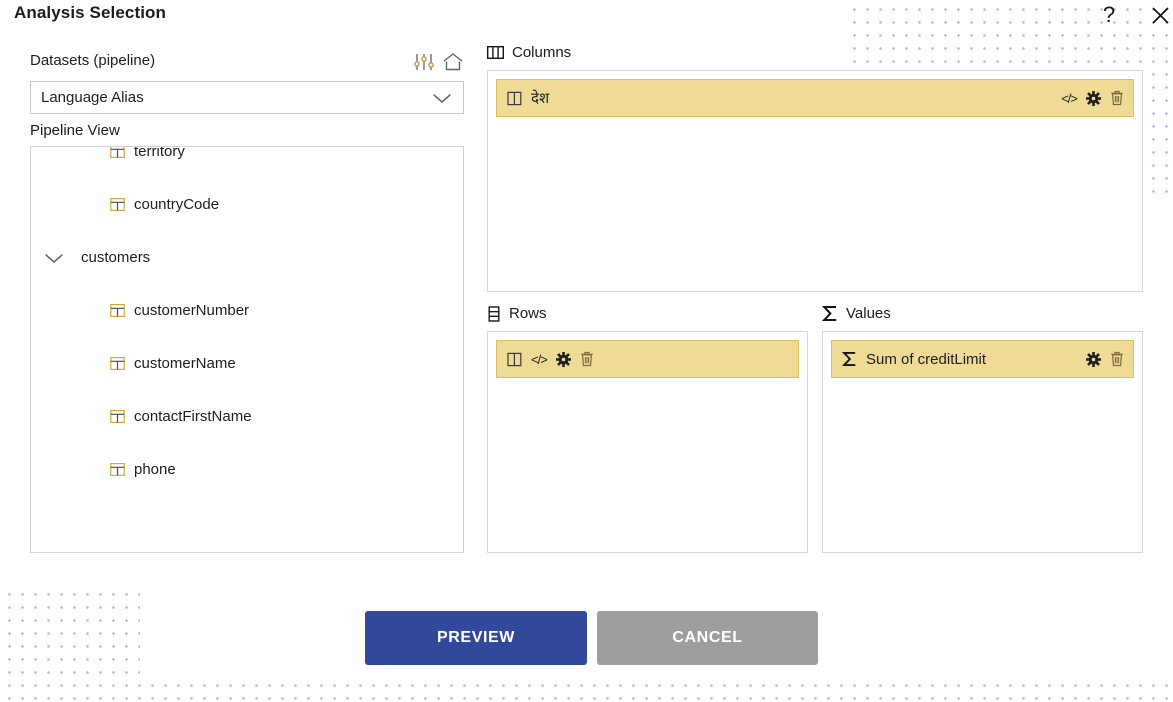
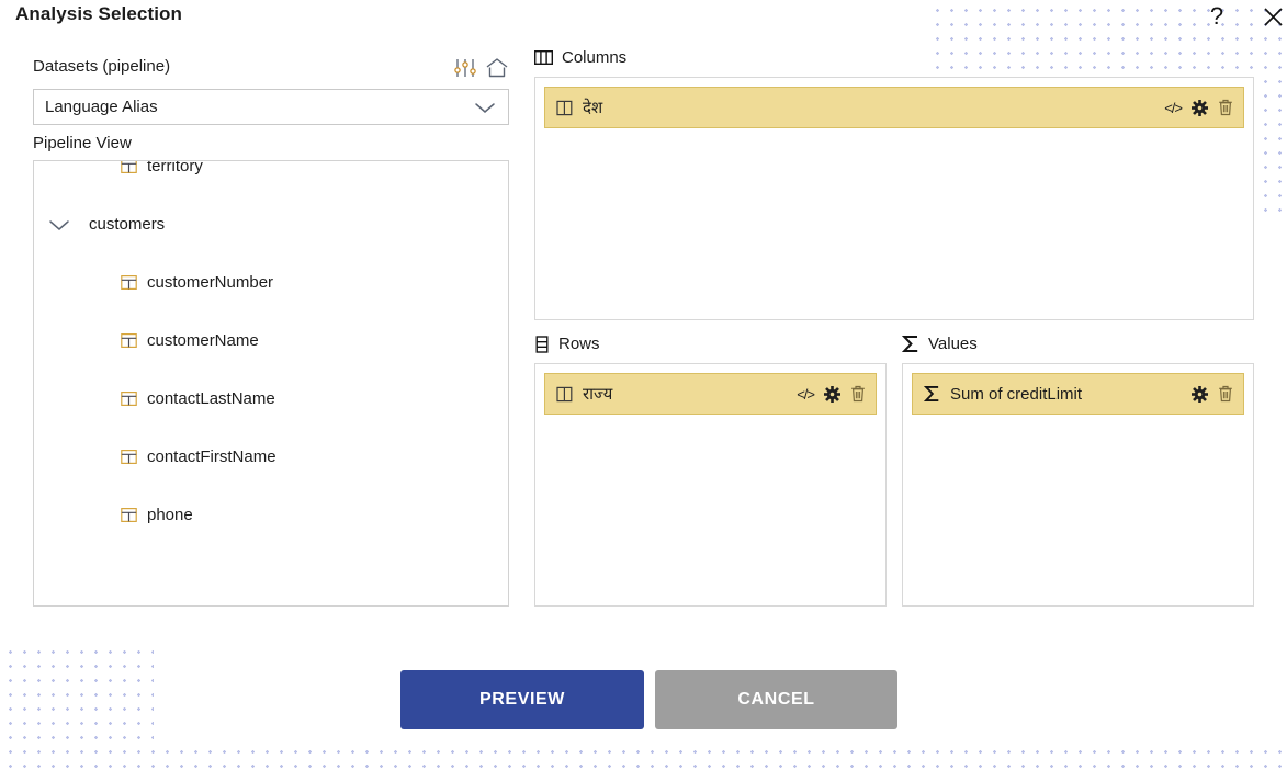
  Analysis Selection
  ?
  Datasets (pipeline)
  Language Alias
  Pipeline View
  territory
- countryCode
  customers
  customerNumber
  customerName
+ contactLastName
  contactFirstName
  phone
  Columns
  देश
  </>
  Rows
+ राज्य
  </>
  Values
  Sum of creditLimit
  PREVIEW
  CANCEL
